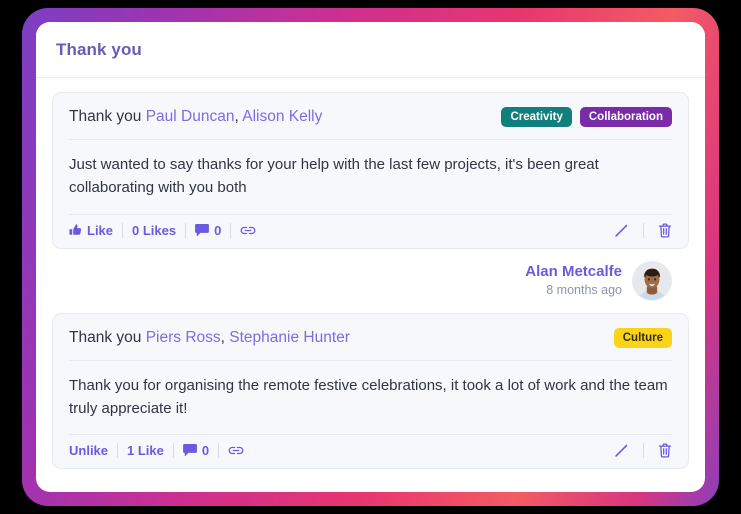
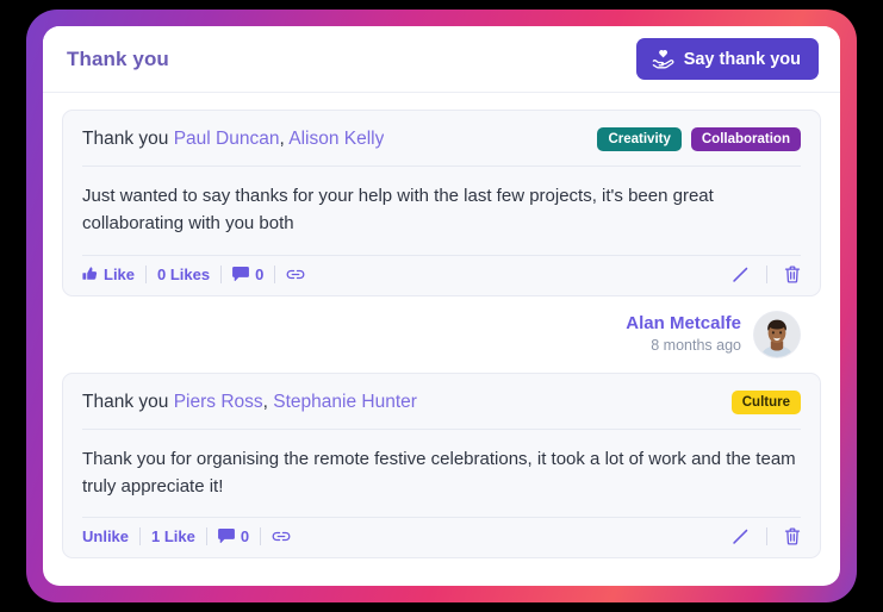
  Thank you
+ Say thank you
  Thank you Paul Duncan, Alison Kelly
  Creativity
  Collaboration
  Just wanted to say thanks for your help with the last few projects, it's been great collaborating with you both
  Like
  0 Likes
  0
  Alan Metcalfe
  8 months ago
  Thank you Piers Ross, Stephanie Hunter
  Culture
  Thank you for organising the remote festive celebrations, it took a lot of work and the team truly appreciate it!
  Unlike
  1 Like
  0
